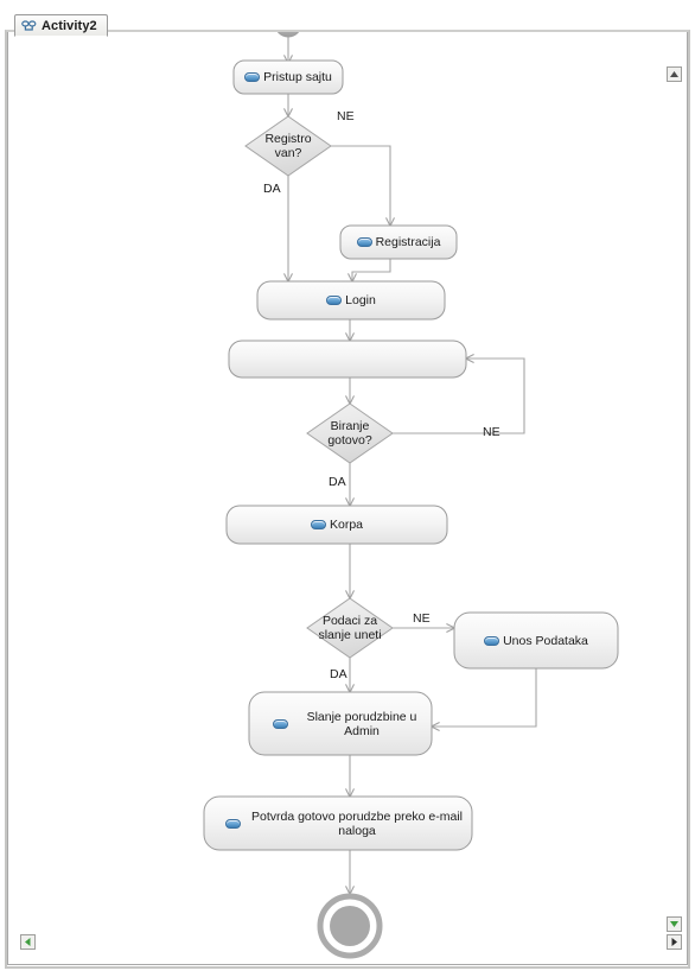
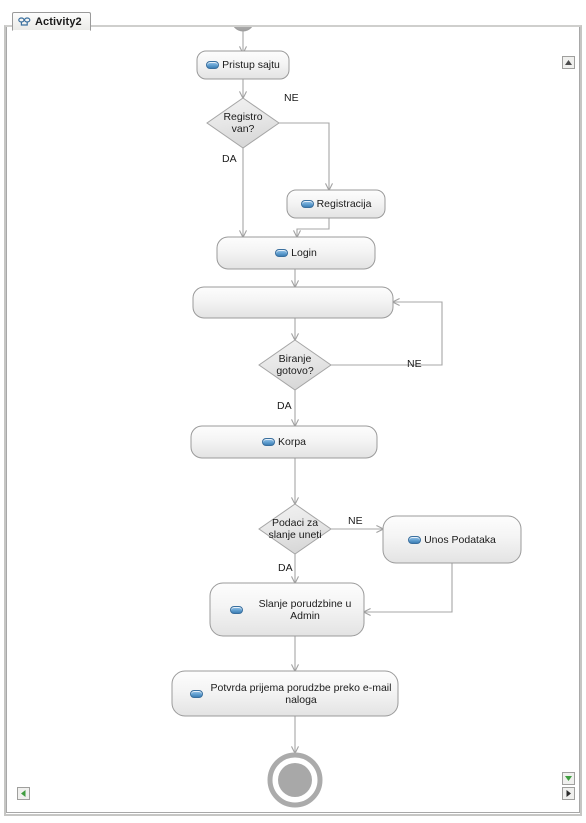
  Activity2
  Pristup sajtu
  Registracija
  Login
  Korpa
  Unos Podataka
  Slanje porudzbine u Admin
- Potvrda gotovo porudzbe preko e-mail naloga
+ Potvrda prijema porudzbe preko e-mail naloga
  Registro
  van?
  Biranje
  gotovo?
  Podaci za
  slanje uneti
  NE
  DA
  NE
  DA
  NE
  DA
